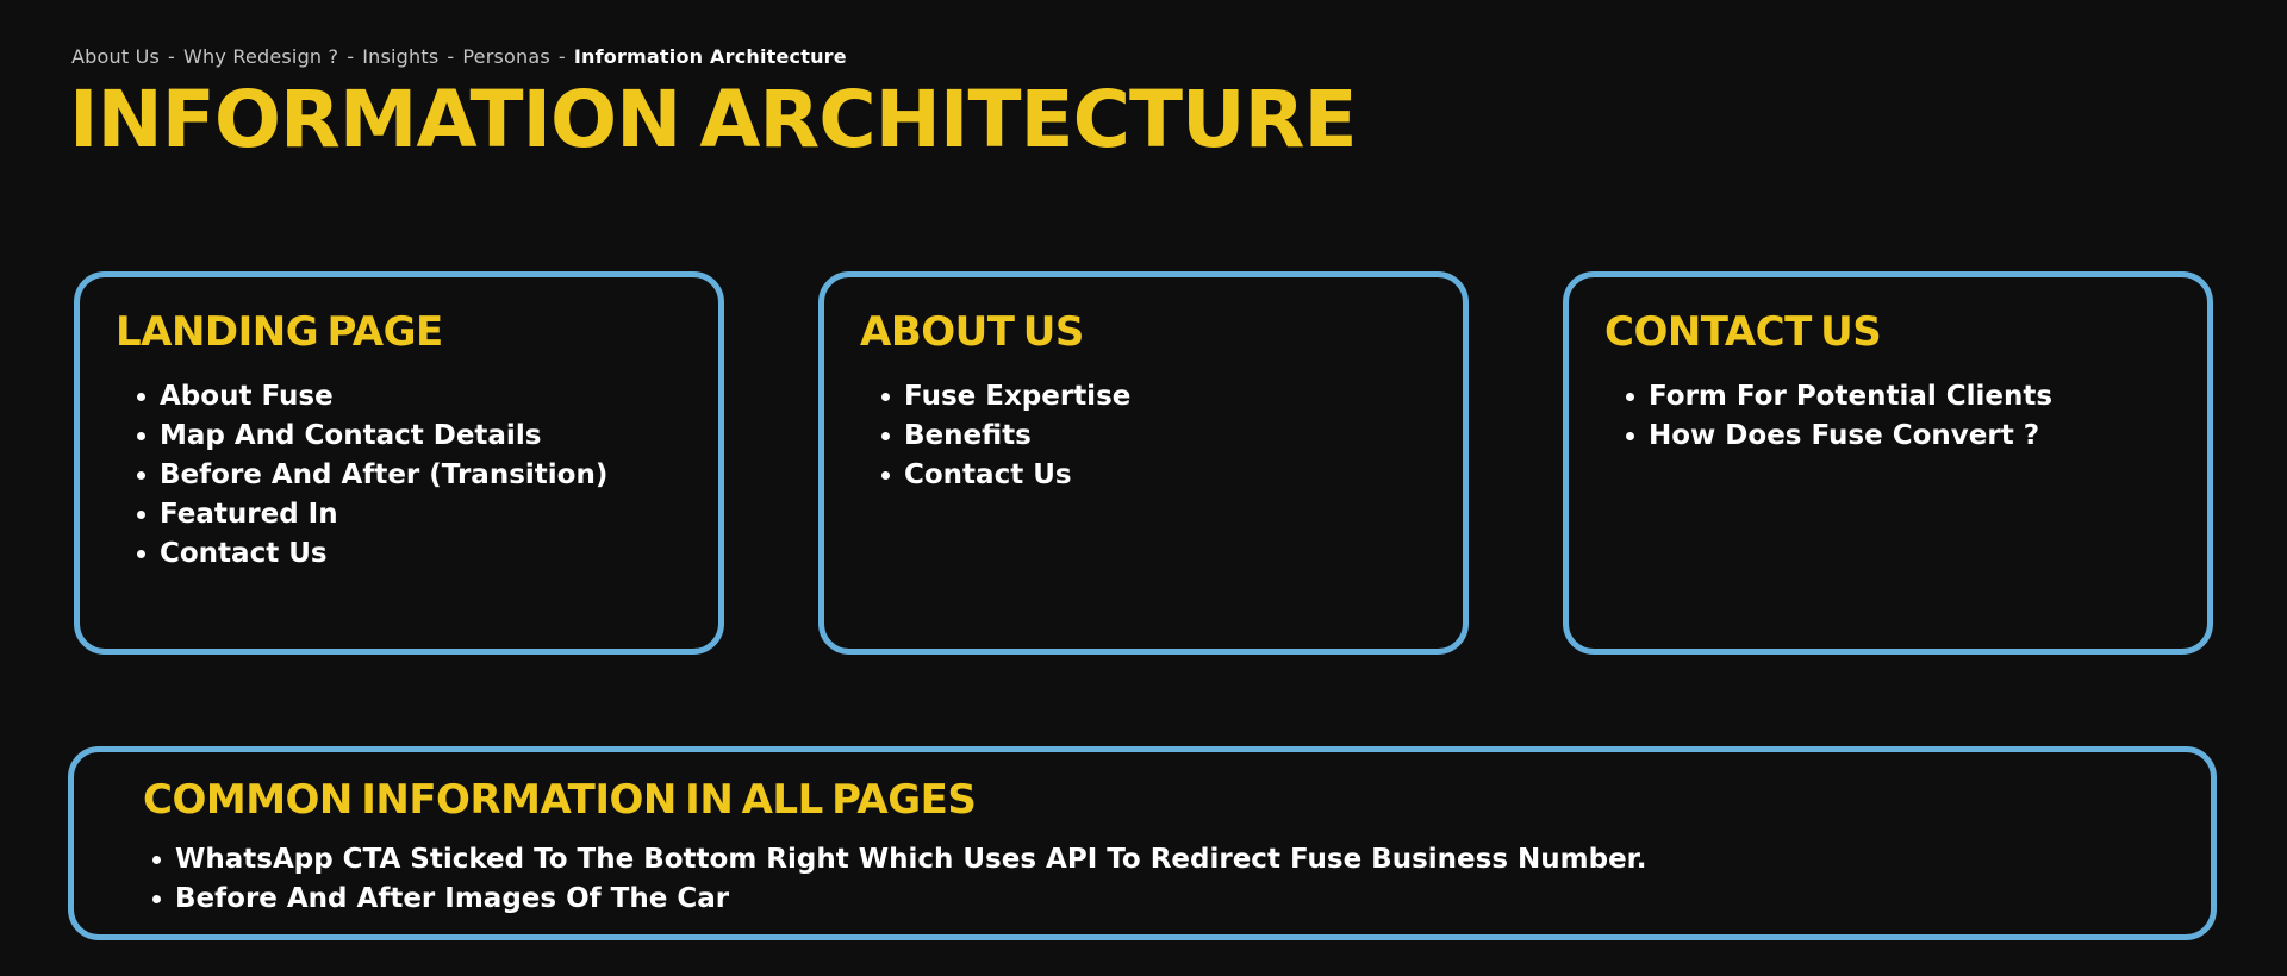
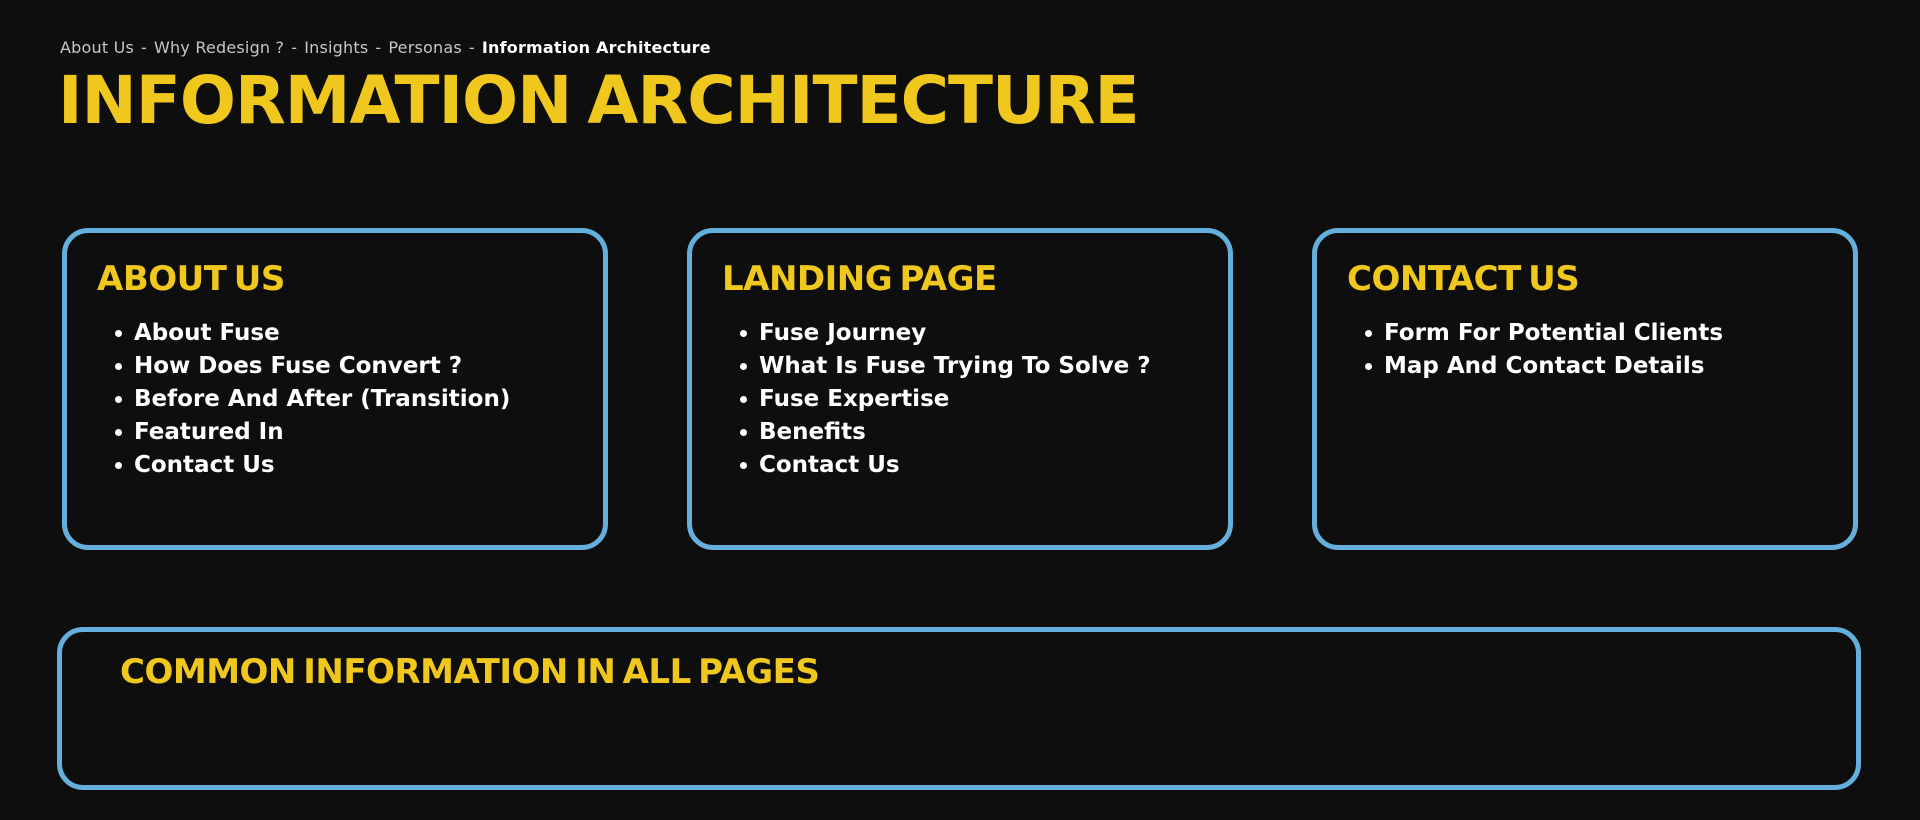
  About Us - Why Redesign ? - Insights - Personas - Information Architecture
  INFORMATION ARCHITECTURE
- LANDING PAGE
+ ABOUT US
  About Fuse
- Map And Contact Details
+ How Does Fuse Convert ?
  Before And After (Transition)
  Featured In
  Contact Us
- ABOUT US
+ LANDING PAGE
+ Fuse Journey
+ What Is Fuse Trying To Solve ?
  Fuse Expertise
  Benefits
  Contact Us
  CONTACT US
  Form For Potential Clients
- How Does Fuse Convert ?
+ Map And Contact Details
  COMMON INFORMATION IN ALL PAGES
- WhatsApp CTA Sticked To The Bottom Right Which Uses API To Redirect Fuse Business Number.
- Before And After Images Of The Car
